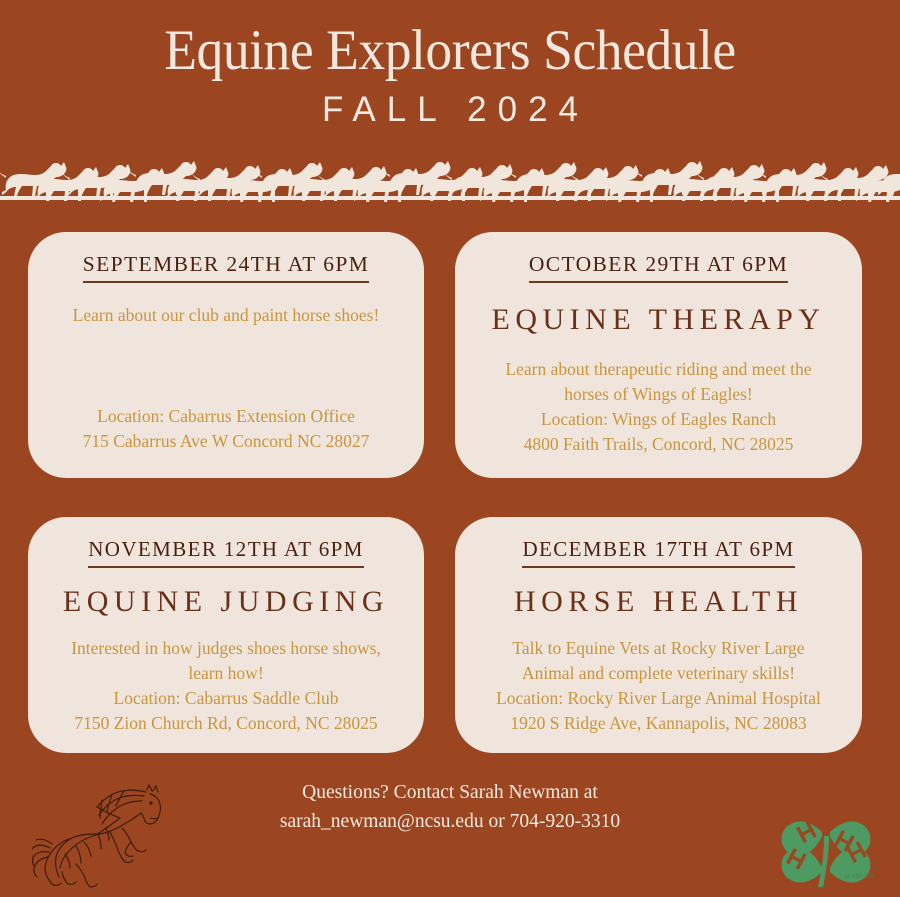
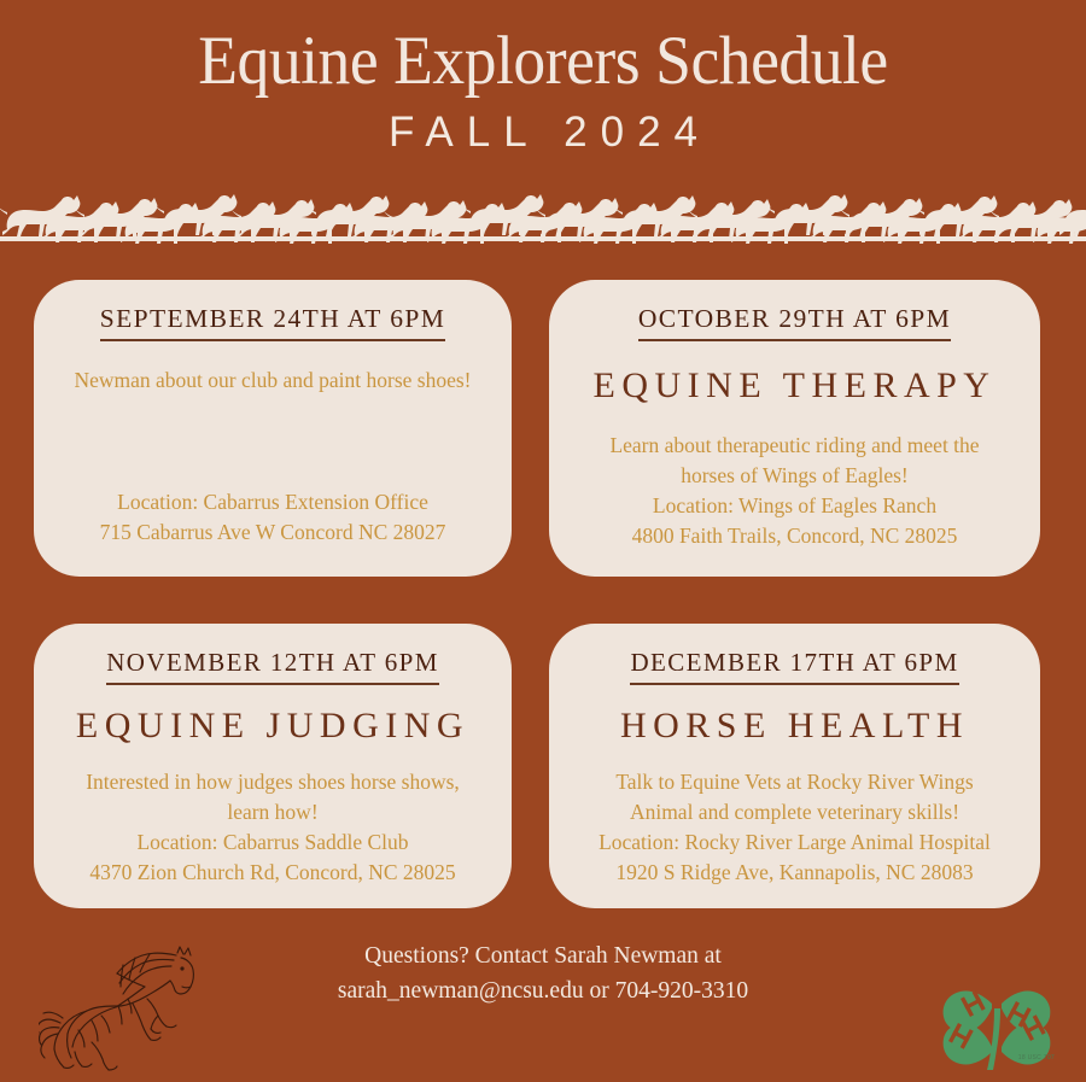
  Equine Explorers Schedule
  FALL 2024
  SEPTEMBER 24TH AT 6PM
- Learn about our club and paint horse shoes!
+ Newman about our club and paint horse shoes!
  Location: Cabarrus Extension Office
  715 Cabarrus Ave W Concord NC 28027
  OCTOBER 29TH AT 6PM
  EQUINE THERAPY
  Learn about therapeutic riding and meet the horses of Wings of Eagles!
  Location: Wings of Eagles Ranch
  4800 Faith Trails, Concord, NC 28025
  NOVEMBER 12TH AT 6PM
  EQUINE JUDGING
  Interested in how judges shoes horse shows, learn how!
  Location: Cabarrus Saddle Club
- 7150 Zion Church Rd, Concord, NC 28025
+ 4370 Zion Church Rd, Concord, NC 28025
  DECEMBER 17TH AT 6PM
  HORSE HEALTH
- Talk to Equine Vets at Rocky River Large Animal and complete veterinary skills!
+ Talk to Equine Vets at Rocky River Wings Animal and complete veterinary skills!
  Location: Rocky River Large Animal Hospital
  1920 S Ridge Ave, Kannapolis, NC 28083
  Questions? Contact Sarah Newman at
  sarah_newman@ncsu.edu or 704-920-3310
